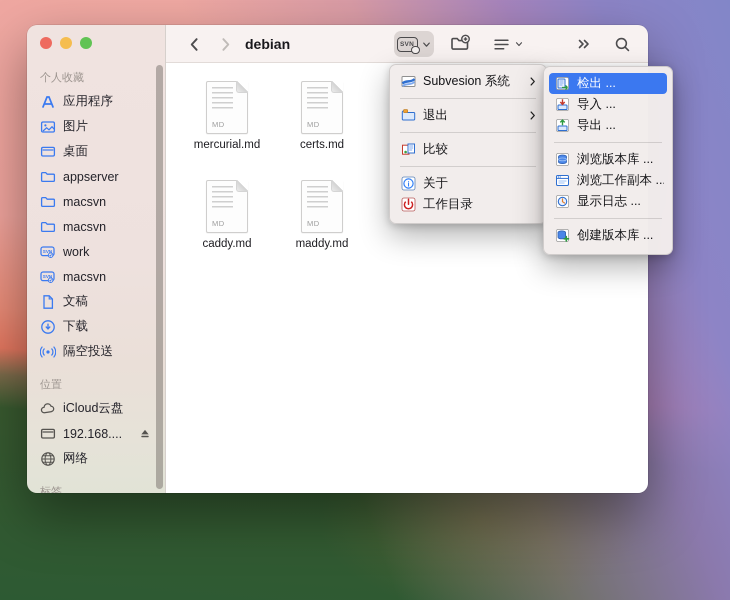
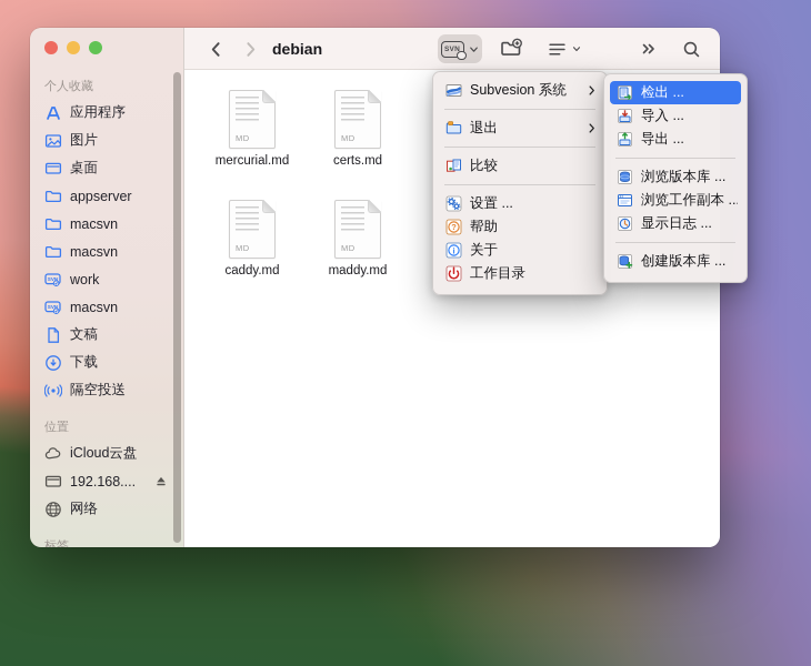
  个人收藏
  应用程序
  图片
  桌面
  appserver
  macsvn
  macsvn
  work
  macsvn
  文稿
  下载
  隔空投送
  位置
  iCloud云盘
  192.168....
  网络
  标签
  debian
  MD
  mercurial.md
  MD
  certs.md
  MD
  caddy.md
  MD
  maddy.md
  Subvesion 系统
  退出
  比较
+ 设置 ...
+ ?
+ 帮助
  i
  关于
  工作目录
  检出 ...
  导入 ...
  导出 ...
  浏览版本库 ...
  浏览工作副本 ..
  显示日志 ...
  创建版本库 ...
